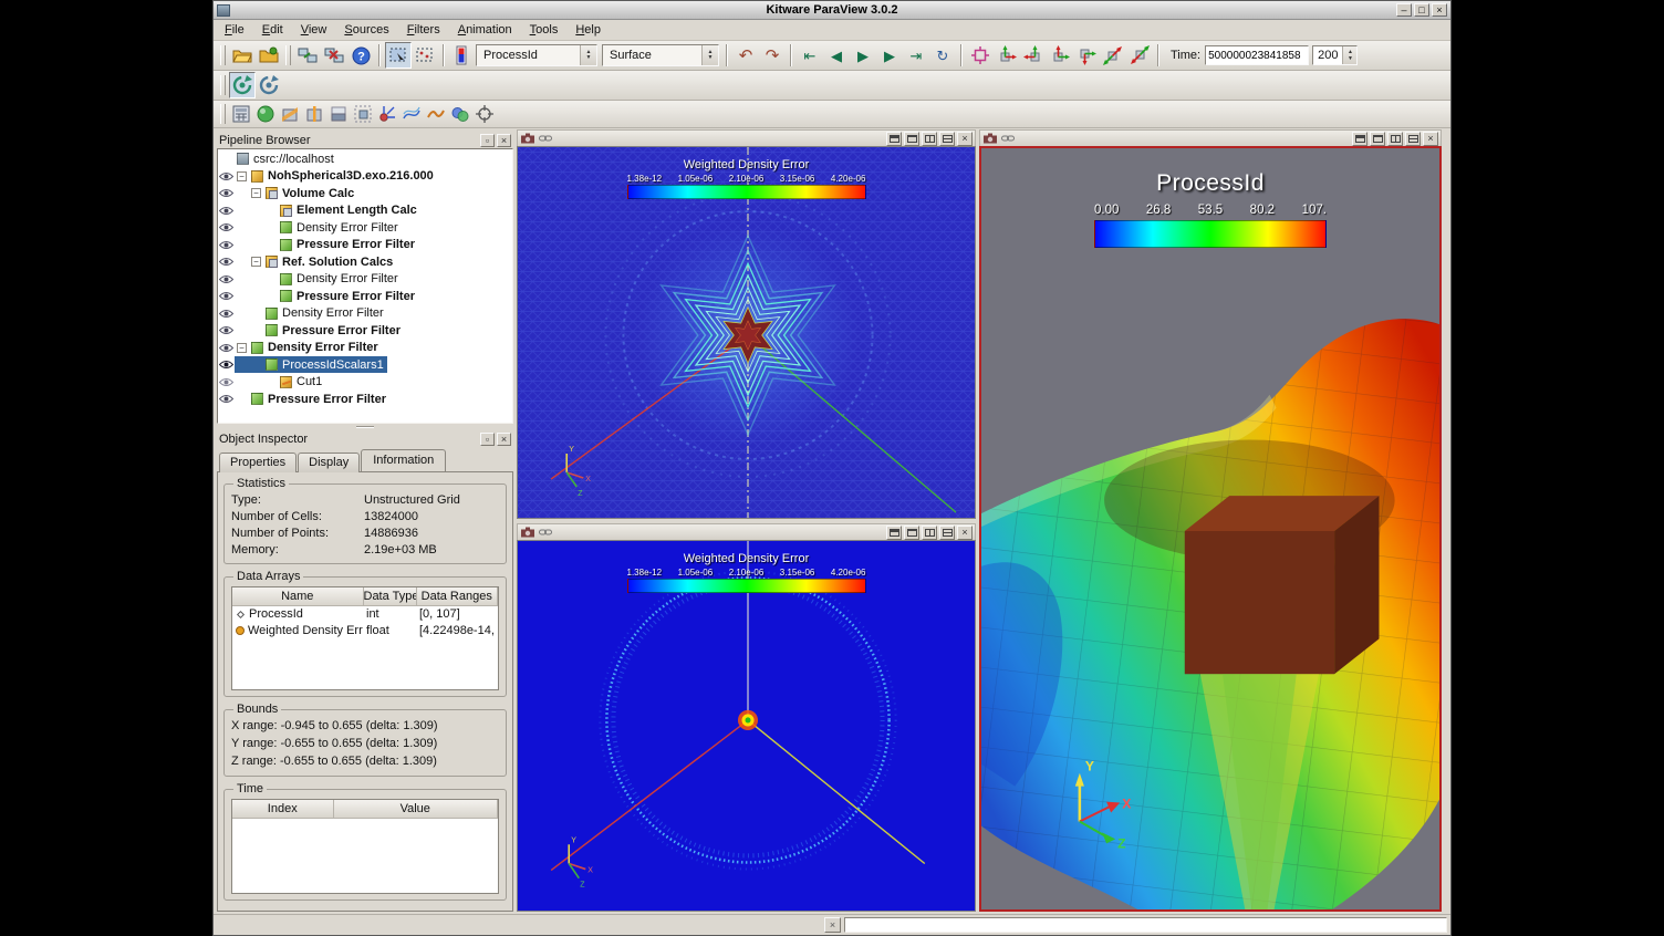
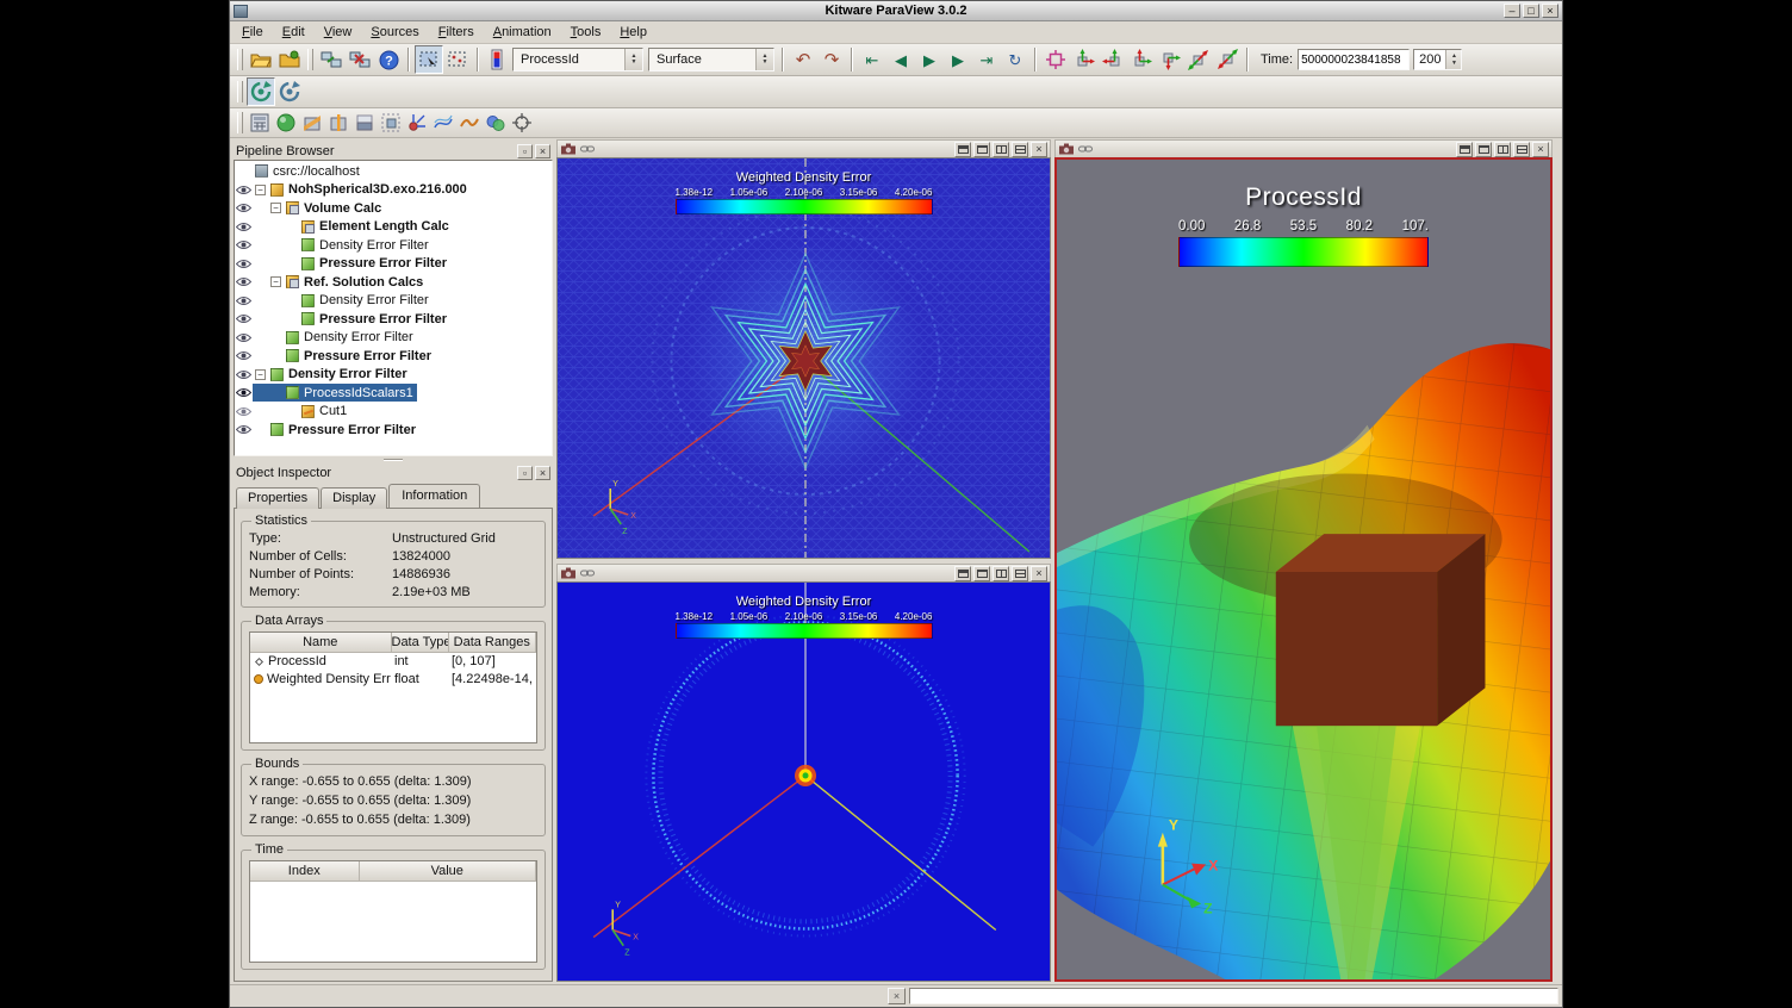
  Kitware ParaView 3.0.2
  –
  □
  ×
  File
  Edit
  View
  Sources
  Filters
  Animation
  Tools
  Help
  ?
  ProcessId
  Surface
  ↶
  ↷
  ⇤
  ◀
  ▶
  ▶
  ⇥
  ↻
  Time:
  500000023841858
  200
  Pipeline Browser
  ▫
  ×
  csrc://localhost
  −
  NohSpherical3D.exo.216.000
  −
  Volume Calc
  Element Length Calc
  Density Error Filter
  Pressure Error Filter
  −
  Ref. Solution Calcs
  Density Error Filter
  Pressure Error Filter
  Density Error Filter
  Pressure Error Filter
  −
  Density Error Filter
  ProcessIdScalars1
  Cut1
  Pressure Error Filter
  Object Inspector
  ▫
  ×
  Properties
  Display
  Information
  Statistics
  Type:
  Unstructured Grid
  Number of Cells:
  13824000
  Number of Points:
  14886936
  Memory:
  2.19e+03 MB
  Data Arrays
  Name	Data Type	Data Ranges
  ProcessId	int	[0, 107]
  Weighted Density Err	float	[4.22498e-14,
  Bounds
- X range: -0.945 to 0.655 (delta: 1.309)
+ X range: -0.655 to 0.655 (delta: 1.309)
  Y range: -0.655 to 0.655 (delta: 1.309)
  Z range: -0.655 to 0.655 (delta: 1.309)
  Time
  Index	Value
  ×
  Weighted Density Error
  1.38e-12
  1.05e-06
  2.10e-06
  3.15e-06
  4.20e-06
  ×
  Weighted Density Error
  1.38e-12
  1.05e-06
  2.10e-06
  3.15e-06
  4.20e-06
  ×
  Y
  X
  Z
  ProcessId
  0.00
  26.8
  53.5
  80.2
  107.
  ×
